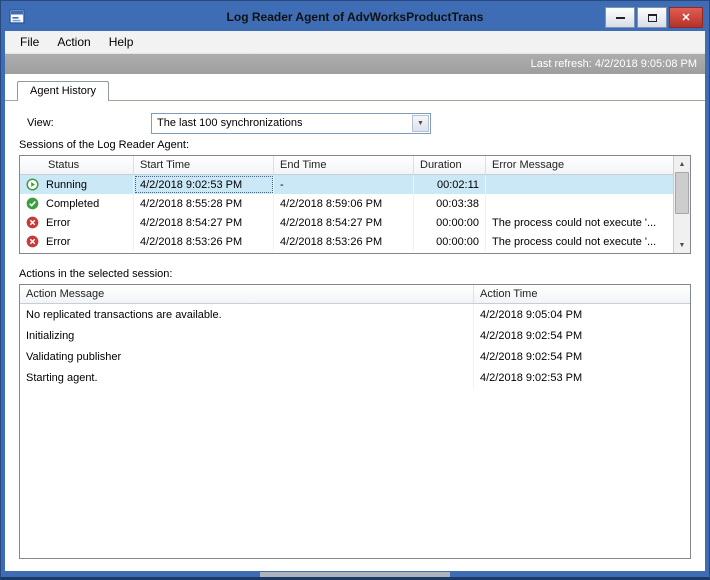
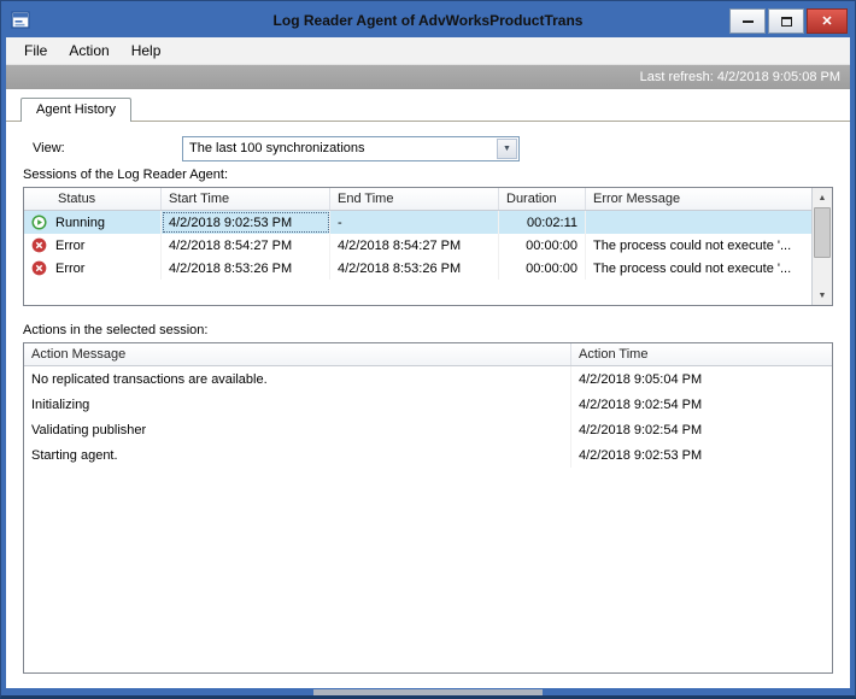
  Log Reader Agent of AdvWorksProductTrans
  ✕
  File
  Action
  Help
  Last refresh: 4/2/2018 9:05:08 PM
  Agent History
  View:
  The last 100 synchronizations
  Sessions of the Log Reader Agent:
  Status
  Start Time
  End Time
  Duration
  Error Message
  Running
  4/2/2018 9:02:53 PM
  -
  00:02:11
- Completed
- 4/2/2018 8:55:28 PM
- 4/2/2018 8:59:06 PM
- 00:03:38
  Error
  4/2/2018 8:54:27 PM
  4/2/2018 8:54:27 PM
  00:00:00
  The process could not execute '...
  Error
  4/2/2018 8:53:26 PM
  4/2/2018 8:53:26 PM
  00:00:00
  The process could not execute '...
  Actions in the selected session:
  Action Message
  Action Time
  No replicated transactions are available.
  4/2/2018 9:05:04 PM
  Initializing
  4/2/2018 9:02:54 PM
  Validating publisher
  4/2/2018 9:02:54 PM
  Starting agent.
  4/2/2018 9:02:53 PM
